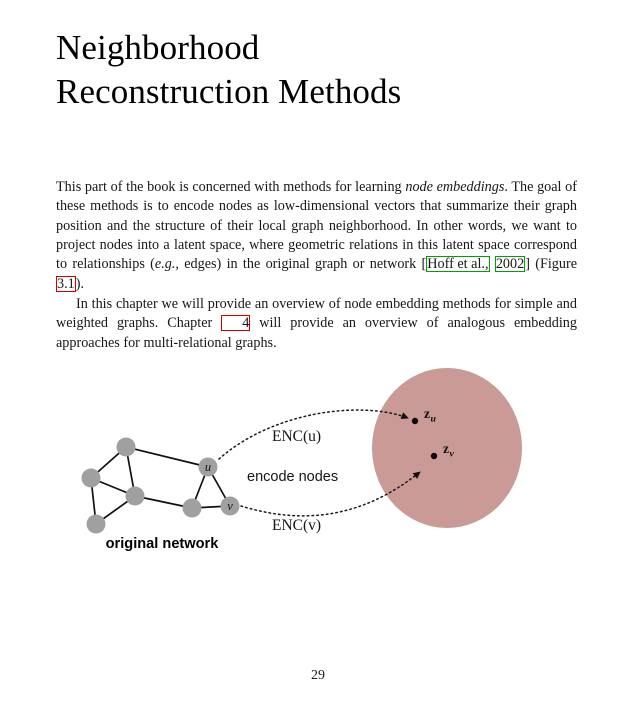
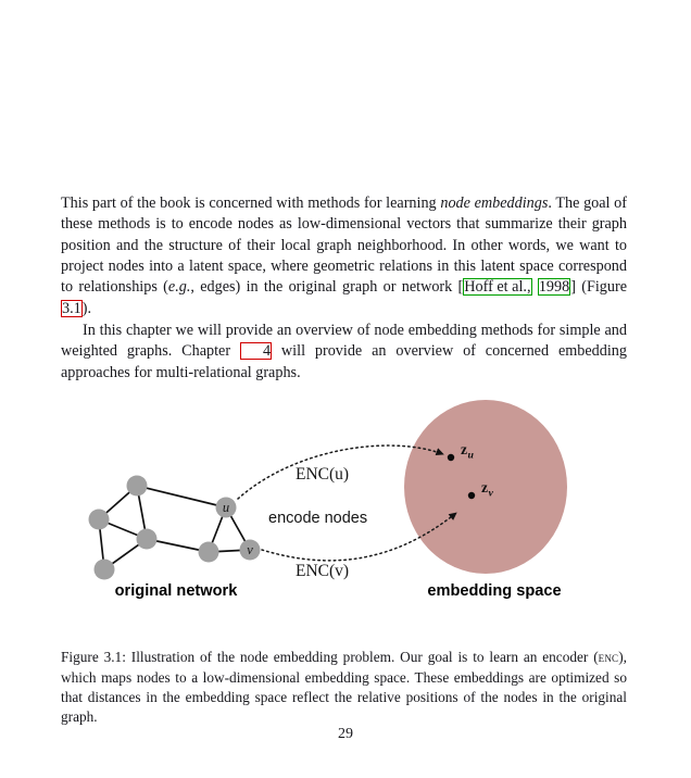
- Neighborhood
- Reconstruction Methods
- This part of the book is concerned with methods for learning node embeddings. The goal of these methods is to encode nodes as low-dimensional vectors that summarize their graph position and the structure of their local graph neighborhood. In other words, we want to project nodes into a latent space, where geometric relations in this latent space correspond to relationships (e.g., edges) in the original graph or network [Hoff et al., 2002] (Figure 3.1).
+ This part of the book is concerned with methods for learning node embeddings. The goal of these methods is to encode nodes as low-dimensional vectors that summarize their graph position and the structure of their local graph neighborhood. In other words, we want to project nodes into a latent space, where geometric relations in this latent space correspond to relationships (e.g., edges) in the original graph or network [Hoff et al., 1998] (Figure 3.1).
- In this chapter we will provide an overview of node embedding methods for simple and weighted graphs. Chapter 4 will provide an overview of analogous embedding approaches for multi-relational graphs.
+ In this chapter we will provide an overview of node embedding methods for simple and weighted graphs. Chapter 4 will provide an overview of concerned embedding approaches for multi-relational graphs.
  u
  v
  zu
  zv
  ENC(u)
  ENC(v)
  encode nodes
  original network
+ embedding space
+ Figure 3.1: Illustration of the node embedding problem. Our goal is to learn an encoder (enc), which maps nodes to a low-dimensional embedding space. These embeddings are optimized so that distances in the embedding space reflect the relative positions of the nodes in the original graph.
  29
